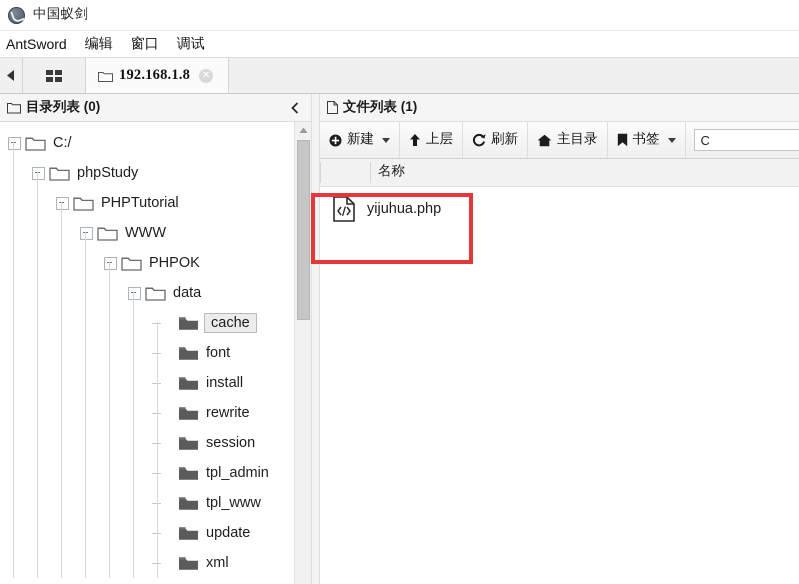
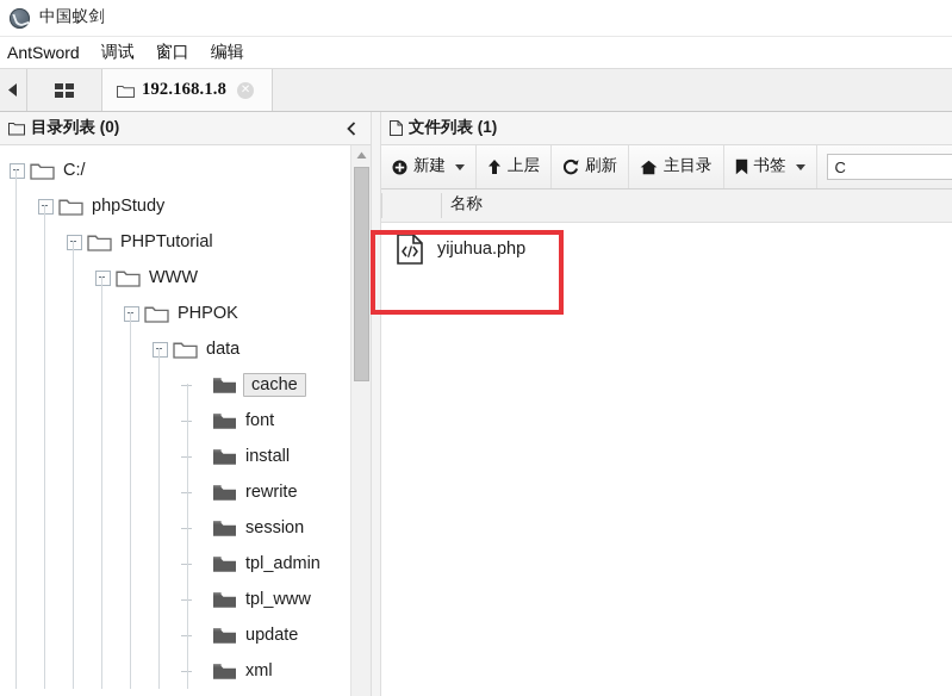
  中国蚁剑
  AntSword
- 编辑
+ 调试
  窗口
- 调试
+ 编辑
  192.168.1.8
  ✕
  目录列表 (0)
  C:/
  phpStudy
  PHPTutorial
  WWW
  PHPOK
  data
  cache
  font
  install
  rewrite
  session
  tpl_admin
  tpl_www
  update
  xml
  文件列表 (1)
  新建
  上层
  刷新
  主目录
  书签
  C
  名称
  yijuhua.php
